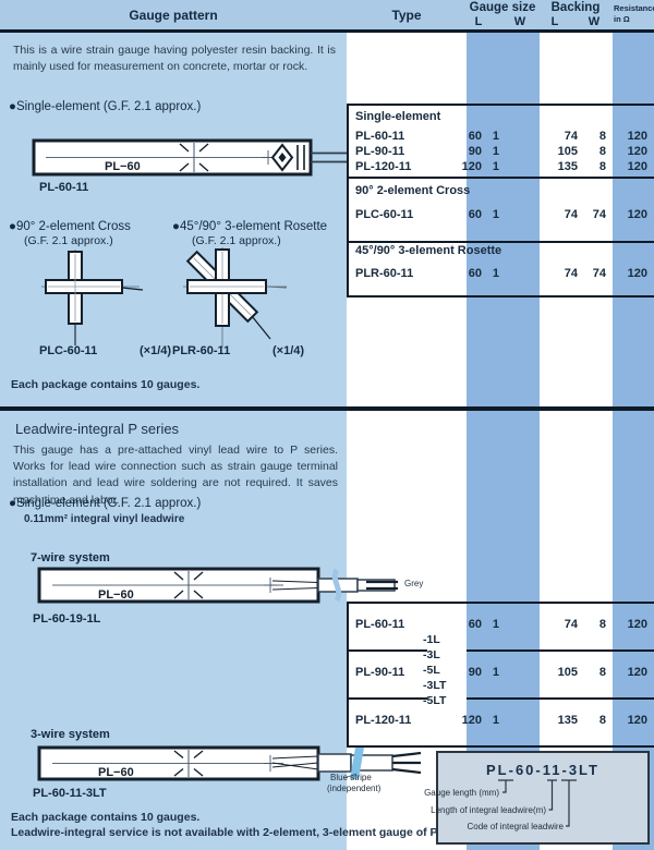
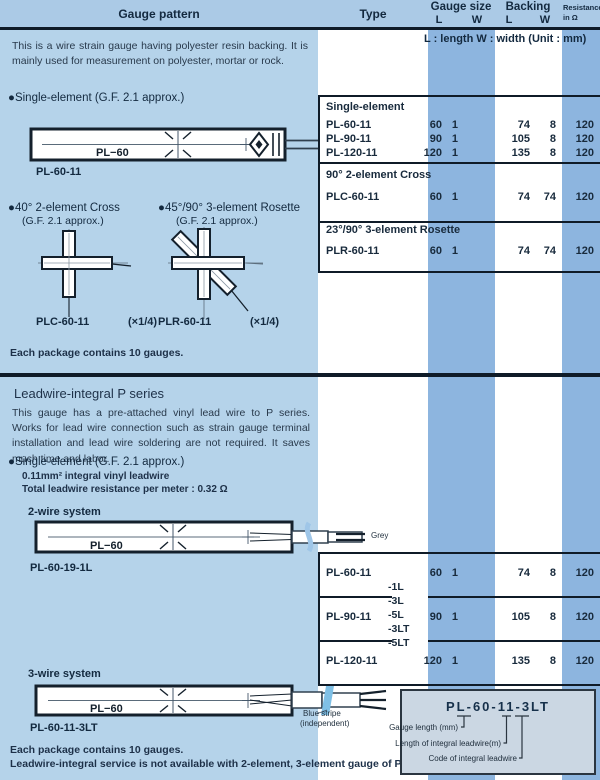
  Gauge pattern
  Type
  Gauge size
  L
  W
  Backing
  L
  W
  Resistanc
  in Ω
+ L : length W : width (Unit : mm)
- This is a wire strain gauge having polyester resin backing. It is mainly used for measurement on concrete, mortar or rock.
+ This is a wire strain gauge having polyester resin backing. It is mainly used for measurement on polyester, mortar or rock.
  ●Single-element (G.F. 2.1 approx.)
  PL−60
  PL-60-11
- ●90° 2-element Cross
+ ●40° 2-element Cross
  (G.F. 2.1 approx.)
  ●45°/90° 3-element Rosette
  (G.F. 2.1 approx.)
  PLC-60-11
  (×1/4)
  PLR-60-11
  (×1/4)
  Each package contains 10 gauges.
  Single-element
  PL-60-11
  60
  1
  74
  8
  120
  PL-90-11
  90
  1
  105
  8
  120
  PL-120-11
  120
  1
  135
  8
  120
  90° 2-element Cross
  PLC-60-11
  60
  1
  74
  74
  120
- 45°/90° 3-element Rosette
+ 23°/90° 3-element Rosette
  PLR-60-11
  60
  1
  74
  74
  120
  Leadwire-integral P series
  This gauge has a pre-attached vinyl lead wire to P series. Works for lead wire connection such as strain gauge terminal installation and lead wire soldering are not required. It saves much time and labor.
  ●Single-element (G.F. 2.1 approx.)
  0.11mm² integral vinyl leadwire
+ Total leadwire resistance per meter : 0.32 Ω
- 7-wire system
+ 2-wire system
  PL−60
  Grey
  PL-60-19-1L
  PL-60-11
  60
  1
  74
  8
  120
  PL-90-11
  90
  1
  105
  8
  120
  PL-120-11
  120
  1
  135
  8
  120
  -1L
  -3L
  -5L
  -3LT
  -5LT
  3-wire system
  PL−60
  Blue stripe
  (independent)
  PL-60-11-3LT
  Each package contains 10 gauges.
  Leadwire-integral service is not available with 2-element, 3-element gauge of P
  PL-60-11-3LT
  Gauge length (mm)
  Length of integral leadwire(m)
  Code of integral leadwire
